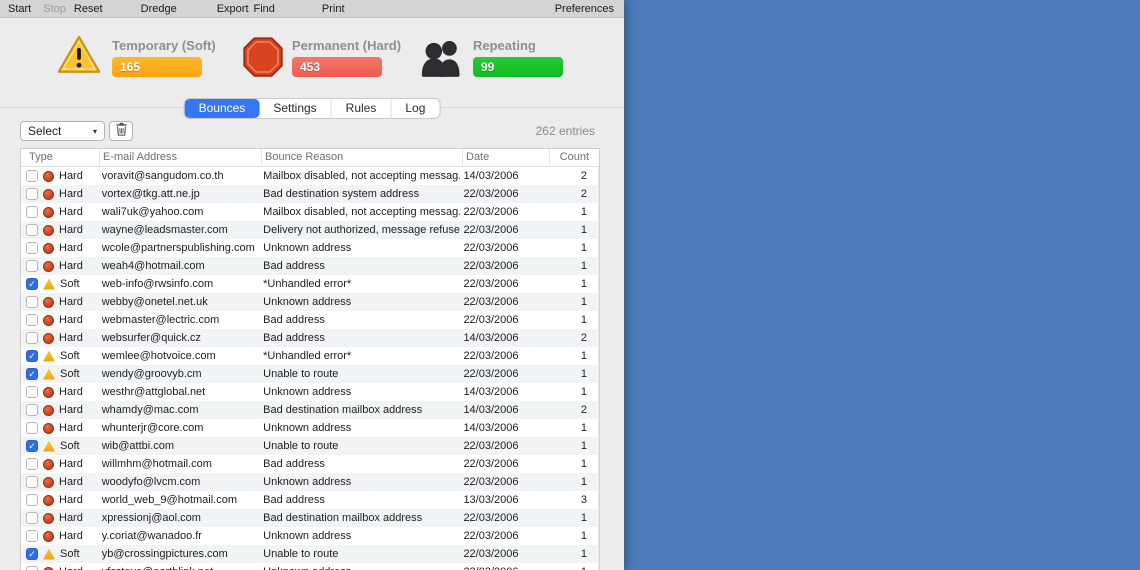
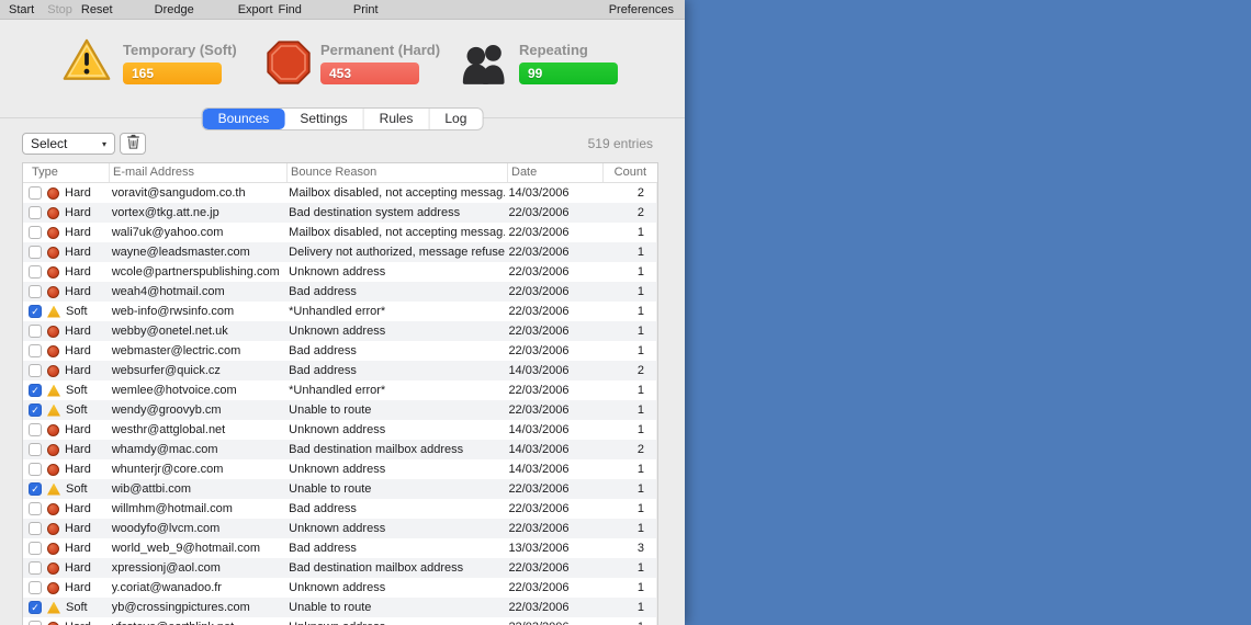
  Start
  Stop
  Reset
  Dredge
  Export
  Find
  Print
  Preferences
  Temporary (Soft)
  165
  Permanent (Hard)
  453
  Repeating
  99
  Bounces
  Settings
  Rules
  Log
  Select
  ▾
- 262 entries
+ 519 entries
  Type
  E-mail Address
  Bounce Reason
  Date
  Count
  Hard
  voravit@sangudom.co.th
  Mailbox disabled, not accepting messag.
  14/03/2006
  2
  Hard
  vortex@tkg.att.ne.jp
  Bad destination system address
  22/03/2006
  2
  Hard
  wali7uk@yahoo.com
  Mailbox disabled, not accepting messag.
  22/03/2006
  1
  Hard
  wayne@leadsmaster.com
  Delivery not authorized, message refuse
  22/03/2006
  1
  Hard
  wcole@partnerspublishing.com
  Unknown address
  22/03/2006
  1
  Hard
  weah4@hotmail.com
  Bad address
  22/03/2006
  1
  ✓
  Soft
  web-info@rwsinfo.com
  *Unhandled error*
  22/03/2006
  1
  Hard
  webby@onetel.net.uk
  Unknown address
  22/03/2006
  1
  Hard
  webmaster@lectric.com
  Bad address
  22/03/2006
  1
  Hard
  websurfer@quick.cz
  Bad address
  14/03/2006
  2
  ✓
  Soft
  wemlee@hotvoice.com
  *Unhandled error*
  22/03/2006
  1
  ✓
  Soft
  wendy@groovyb.cm
  Unable to route
  22/03/2006
  1
  Hard
  westhr@attglobal.net
  Unknown address
  14/03/2006
  1
  Hard
  whamdy@mac.com
  Bad destination mailbox address
  14/03/2006
  2
  Hard
  whunterjr@core.com
  Unknown address
  14/03/2006
  1
  ✓
  Soft
  wib@attbi.com
  Unable to route
  22/03/2006
  1
  Hard
  willmhm@hotmail.com
  Bad address
  22/03/2006
  1
  Hard
  woodyfo@lvcm.com
  Unknown address
  22/03/2006
  1
  Hard
  world_web_9@hotmail.com
  Bad address
  13/03/2006
  3
  Hard
  xpressionj@aol.com
  Bad destination mailbox address
  22/03/2006
  1
  Hard
  y.coriat@wanadoo.fr
  Unknown address
  22/03/2006
  1
  ✓
  Soft
  yb@crossingpictures.com
  Unable to route
  22/03/2006
  1
